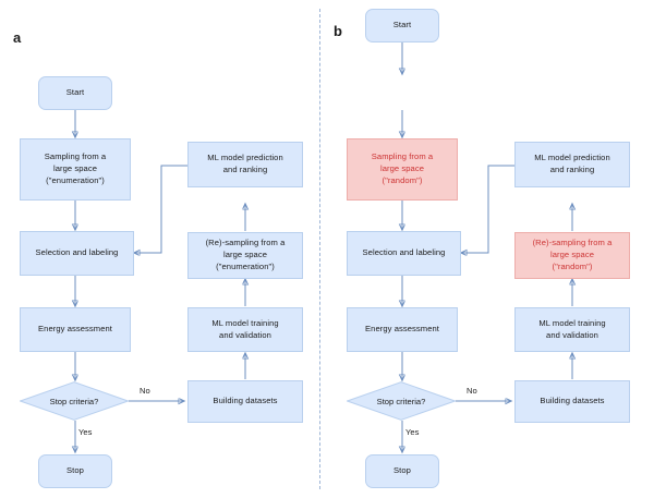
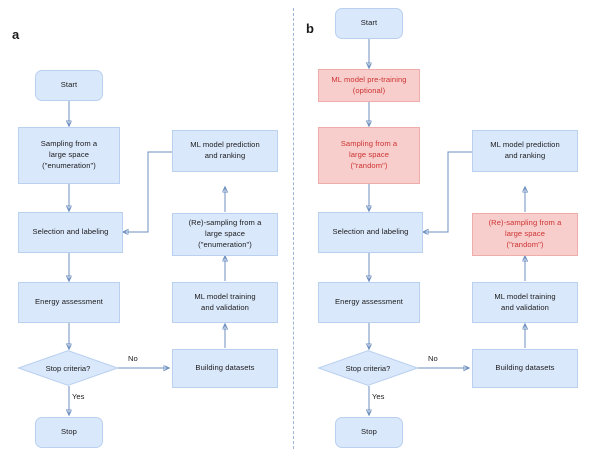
  a
  No
  Yes
  Start
  Sampling from a
  large space
  ("enumeration")
  Selection and labeling
  Energy assessment
  Stop criteria?
  Stop
  Building datasets
  ML model training
  and validation
  (Re)-sampling from a
  large space
  ("enumeration")
  ML model prediction
  and ranking
  b
  No
  Yes
  Start
+ ML model pre-training
+ (optional)
  Sampling from a
  large space
  ("random")
  Selection and labeling
  Energy assessment
  Stop criteria?
  Stop
  Building datasets
  ML model training
  and validation
  (Re)-sampling from a
  large space
  ("random")
  ML model prediction
  and ranking
